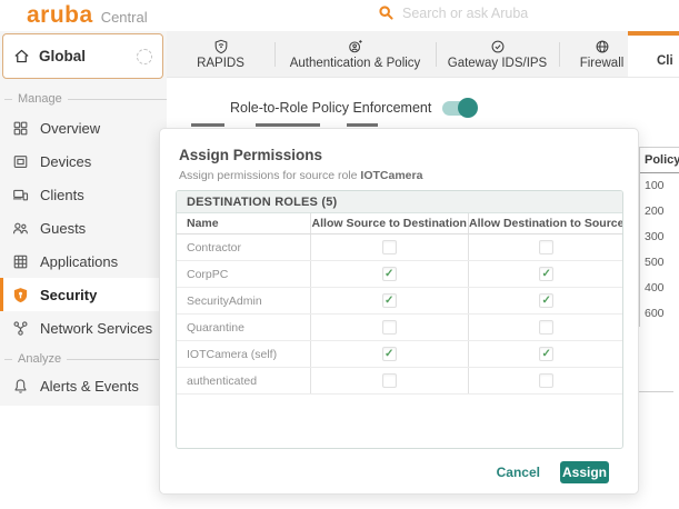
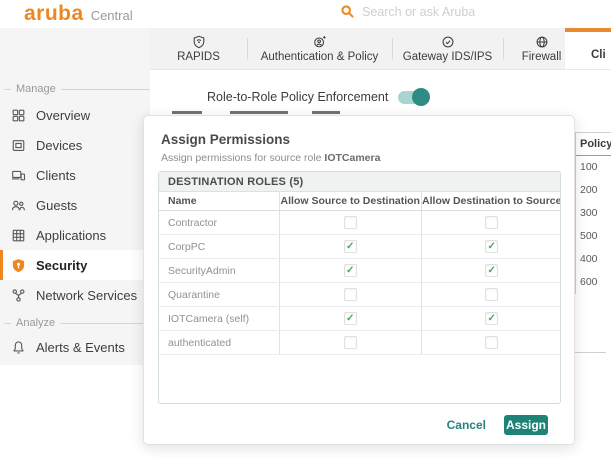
  aruba
  Central
  Search or ask Aruba
- Global
  Manage
  Overview
  Devices
  Clients
  Guests
  Applications
  Security
  Network Services
  Analyze
  Alerts & Events
  RAPIDS
  Authentication & Policy
  Gateway IDS/IPS
  Firewall
  Cli
  Role-to-Role Policy Enforcement
  Policy
  100
  200
  300
  500
  400
  600
  Assign Permissions
  Assign permissions for source role IOTCamera
  DESTINATION ROLES (5)
  Name
  Allow Source to Destination
  Allow Destination to Source
  Contractor
  CorpPC
  ✓
  ✓
  SecurityAdmin
  ✓
  ✓
  Quarantine
  IOTCamera (self)
  ✓
  ✓
  authenticated
  Cancel
  Assign
